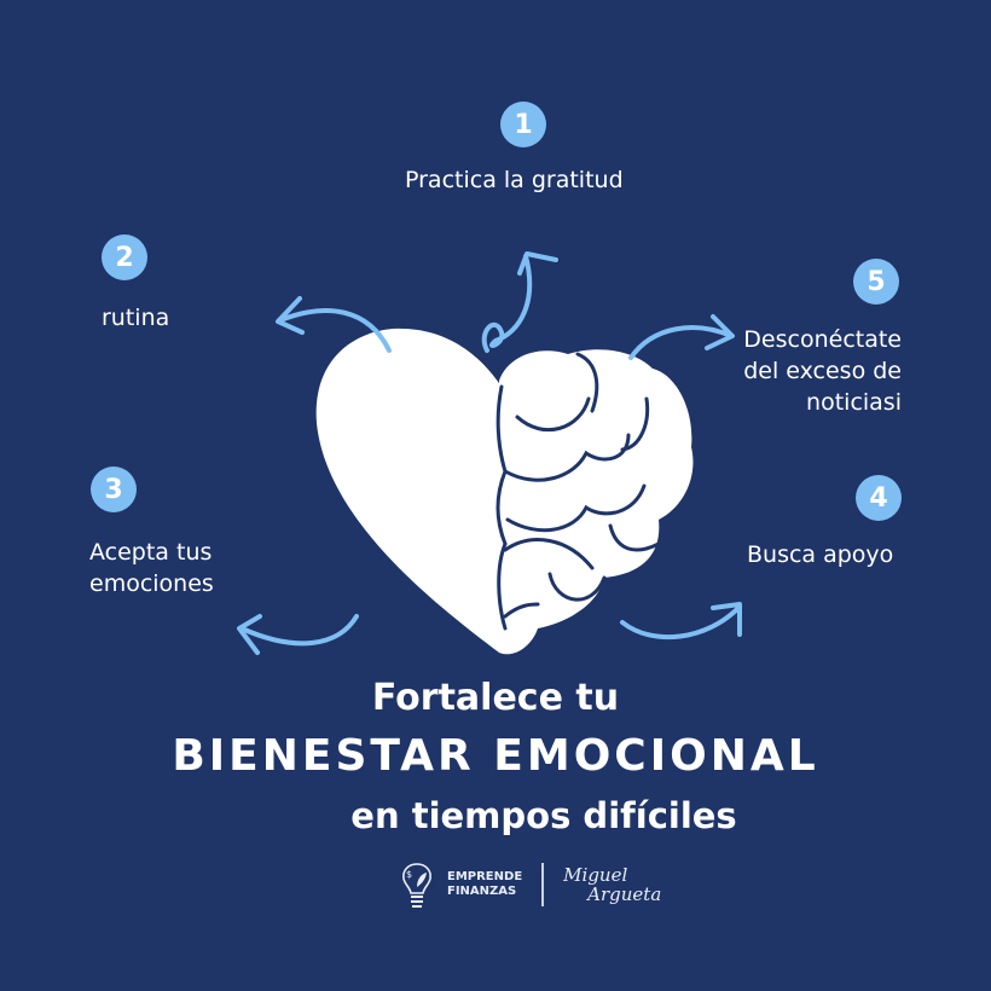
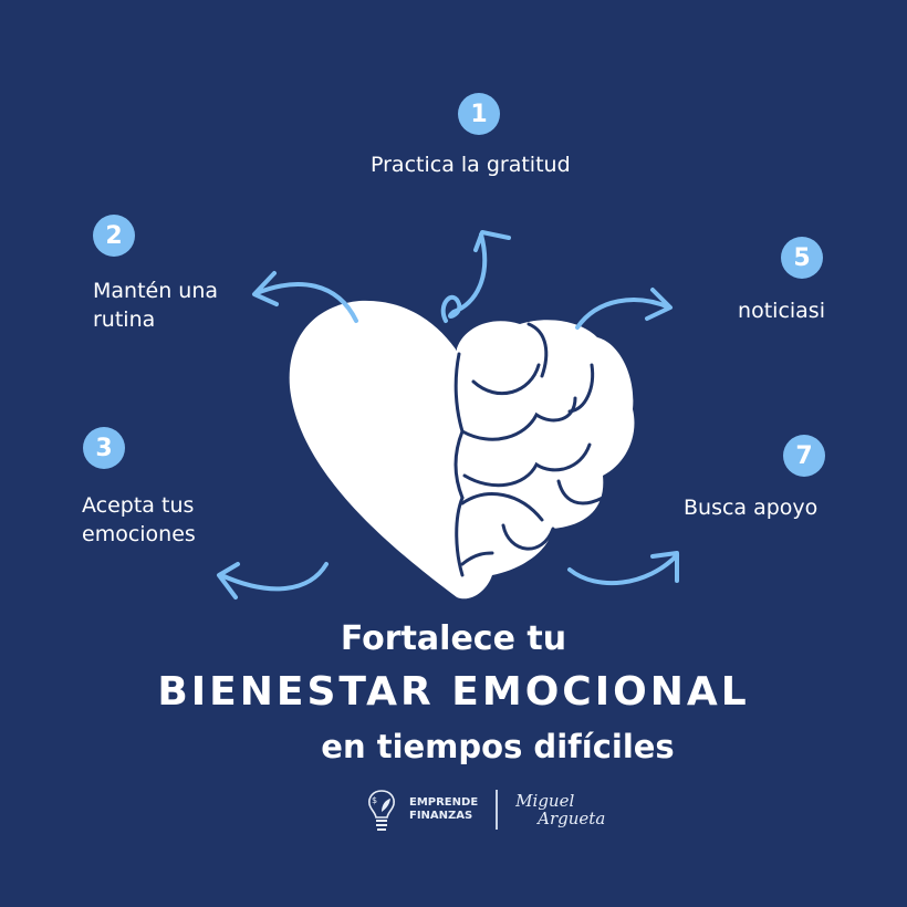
  1
  Practica la gratitud
  2
+ Mantén una
  rutina
  3
  Acepta tus
  emociones
- 4
+ 7
  Busca apoyo
  5
- Desconéctate
- del exceso de
  noticiasi
  Fortalece tu
  BIENESTAR EMOCIONAL
  en tiempos difíciles
  $
  EMPRENDE
  FINANZAS
  Miguel
  Argueta
